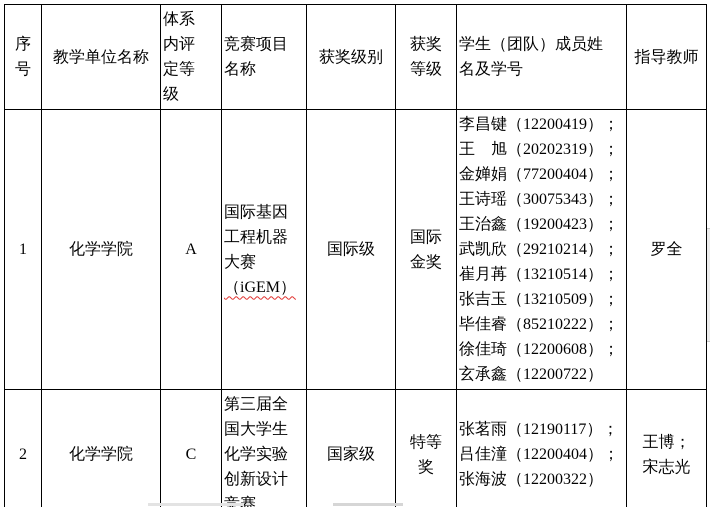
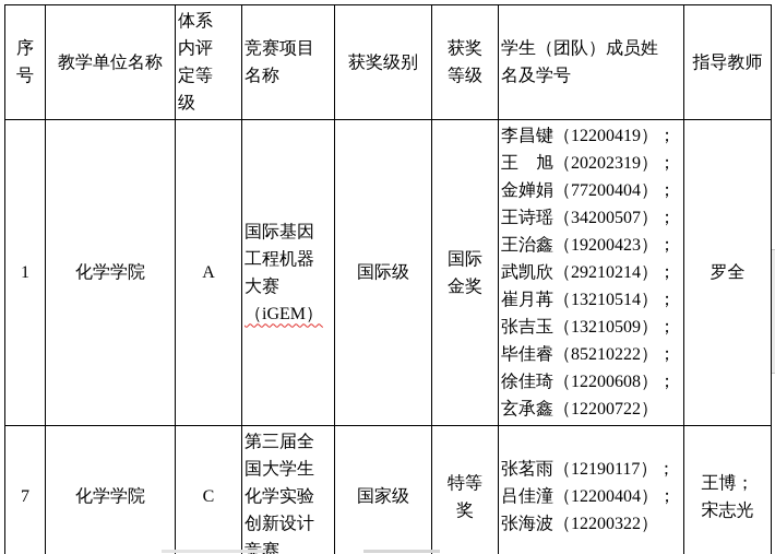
  序 号	教学单位名称	体系 内评 定等 级	竞赛项目 名称	获奖级别	获奖 等级	学生（团队）成员姓 名及学号	指导教师
- 1	化学学院	A	国际基因 工程机器 大赛 （iGEM）	国际级	国际 金奖	李昌键（12200419）； 王 旭（20202319）； 金婵娟（77200404）； 王诗瑶（30075343）； 王治鑫（19200423）； 武凯欣（29210214）； 崔月苒（13210514）； 张吉玉（13210509）； 毕佳睿（85210222）； 徐佳琦（12200608）； 玄承鑫（12200722）	罗全
+ 1	化学学院	A	国际基因 工程机器 大赛 （iGEM）	国际级	国际 金奖	李昌键（12200419）； 王 旭（20202319）； 金婵娟（77200404）； 王诗瑶（34200507）； 王治鑫（19200423）； 武凯欣（29210214）； 崔月苒（13210514）； 张吉玉（13210509）； 毕佳睿（85210222）； 徐佳琦（12200608）； 玄承鑫（12200722）	罗全
- 2	化学学院	C	第三届全 国大学生 化学实验 创新设计 赛	国家级	特等 奖	张茗雨（12190117）； 吕佳潼（12200404）； 张海波（12200322）	王博； 宋志光
+ 7	化学学院	C	第三届全 国大学生 化学实验 创新设计 赛	国家级	特等 奖	张茗雨（12190117）； 吕佳潼（12200404）； 张海波（12200322）	王博； 宋志光
